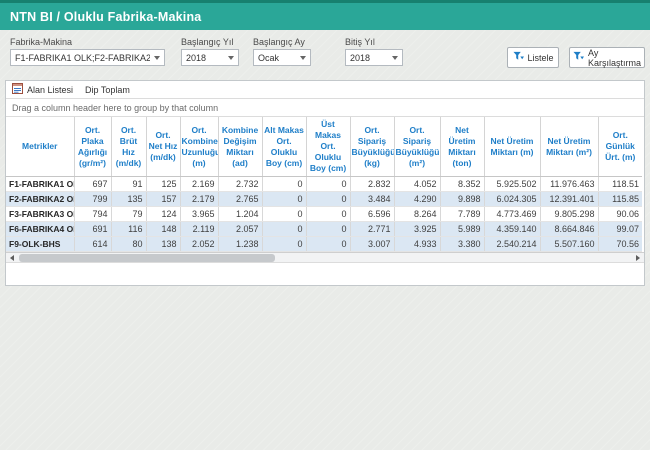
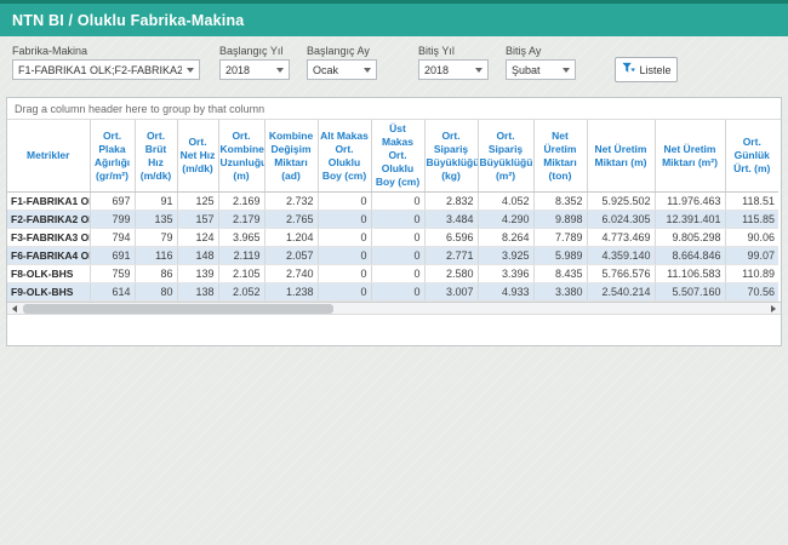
  NTN BI / Oluklu Fabrika-Makina
  Fabrika-Makina
  F1-FABRIKA1 OLK;F2-FABRIKA2
  Başlangıç Yıl
  2018
  Başlangıç Ay
  Ocak
  Bitiş Yıl
  2018
+ Bitiş Ay
+ Şubat
  Listele
- Ay Karşılaştırma
- Alan Listesi
- Dip Toplam
  Drag a column header here to group by that column
  Metrikler	Ort. Plaka Ağırlığı (gr/m²)	Ort. Brüt Hız (m/dk)	Ort. Net Hız (m/dk)	Ort. Kombine Uzunluğ (m)	Kombine Değişim Miktarı (ad)	Alt Makas Ort. Oluklu Boy (cm)	Üst Makas Ort. Oluklu Boy (cm)	Ort. Sipariş Büyüklüğü (kg)	Ort. Sipariş Büyüklüğü (m²)	Net Üretim Miktarı (ton)	Net Üretim Miktarı (m)	Net Üretim Miktarı (m²)	Ort. Günlük Ürt. (m)
  F1-FABRIKA1 O	697	91	125	2.169	2.732	0	0	2.832	4.052	8.352	5.925.502	11.976.463	118.51
  F2-FABRIKA2 O	799	135	157	2.179	2.765	0	0	3.484	4.290	9.898	6.024.305	12.391.401	115.85
  F3-FABRIKA3 O	794	79	124	3.965	1.204	0	0	6.596	8.264	7.789	4.773.469	9.805.298	90.06
  F6-FABRIKA4 O	691	116	148	2.119	2.057	0	0	2.771	3.925	5.989	4.359.140	8.664.846	99.07
+ F8-OLK-BHS	759	86	139	2.105	2.740	0	0	2.580	3.396	8.435	5.766.576	11.106.583	110.89
  F9-OLK-BHS	614	80	138	2.052	1.238	0	0	3.007	4.933	3.380	2.540.214	5.507.160	70.56
